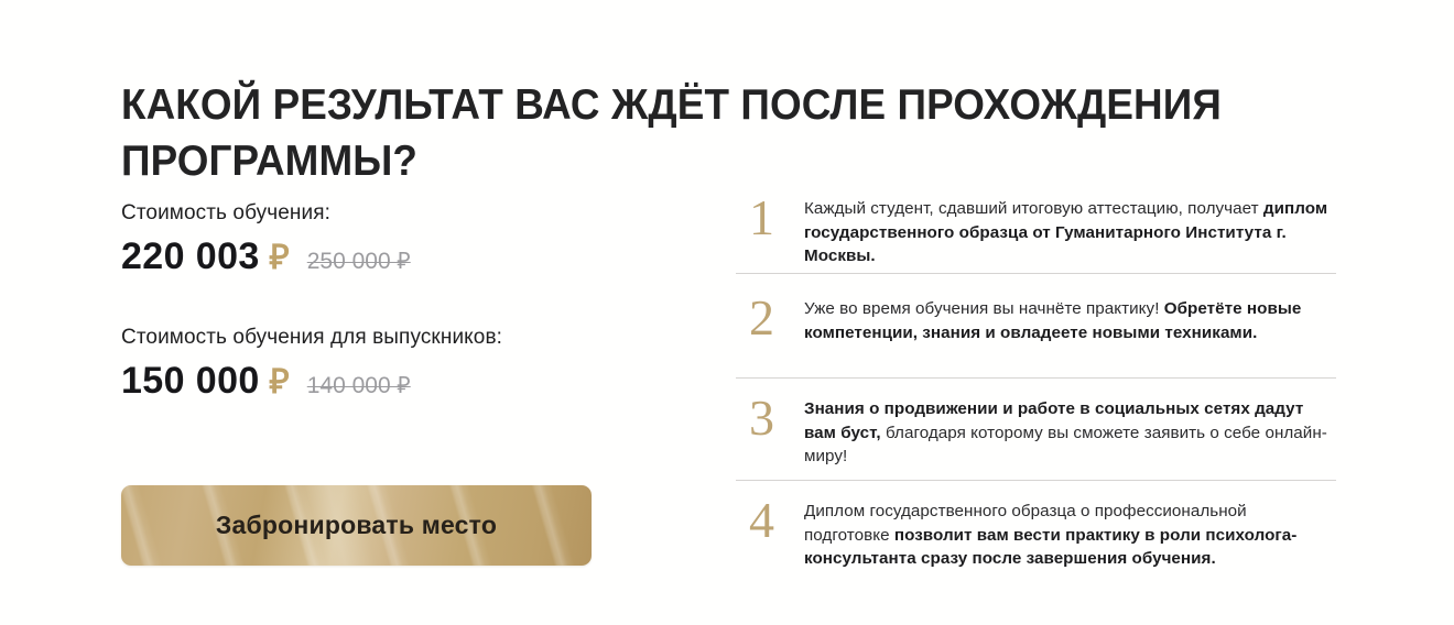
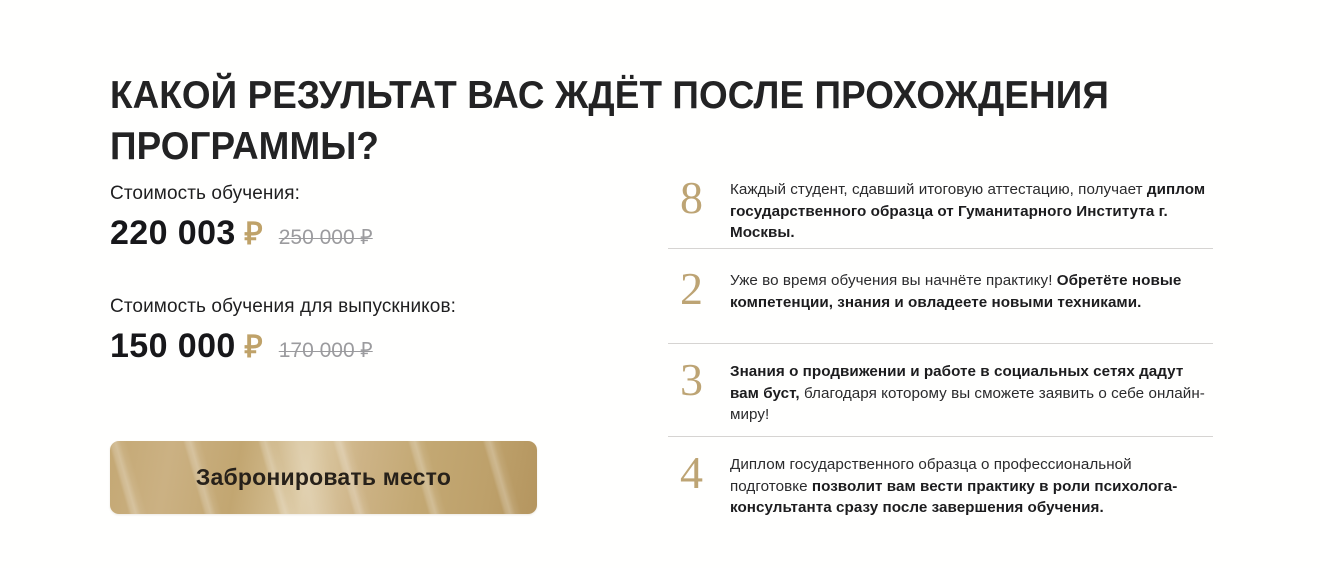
  КАКОЙ РЕЗУЛЬТАТ ВАС ЖДЁТ ПОСЛЕ ПРОХОЖДЕНИЯ
  ПРОГРАММЫ?
  Стоимость обучения:
  220 003
  ₽
  250 000 ₽
  Стоимость обучения для выпускников:
  150 000
  ₽
- 140 000 ₽
+ 170 000 ₽
  Забронировать место
- 1
+ 8
  Каждый студент, сдавший итоговую аттестацию, получает диплом государственного образца от Гуманитарного Института г. Москвы.
  2
  Уже во время обучения вы начнёте практику! Обретёте новые компетенции, знания и овладеете новыми техниками.
  3
  Знания о продвижении и работе в социальных сетях дадут вам буст, благодаря которому вы сможете заявить о себе онлайн-миру!
  4
  Диплом государственного образца о профессиональной подготовке позволит вам вести практику в роли психолога-консультанта сразу после завершения обучения.
